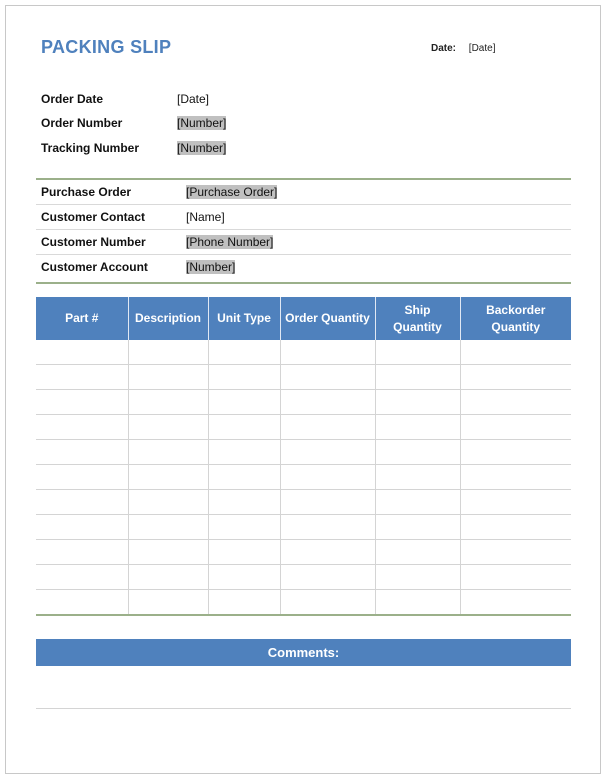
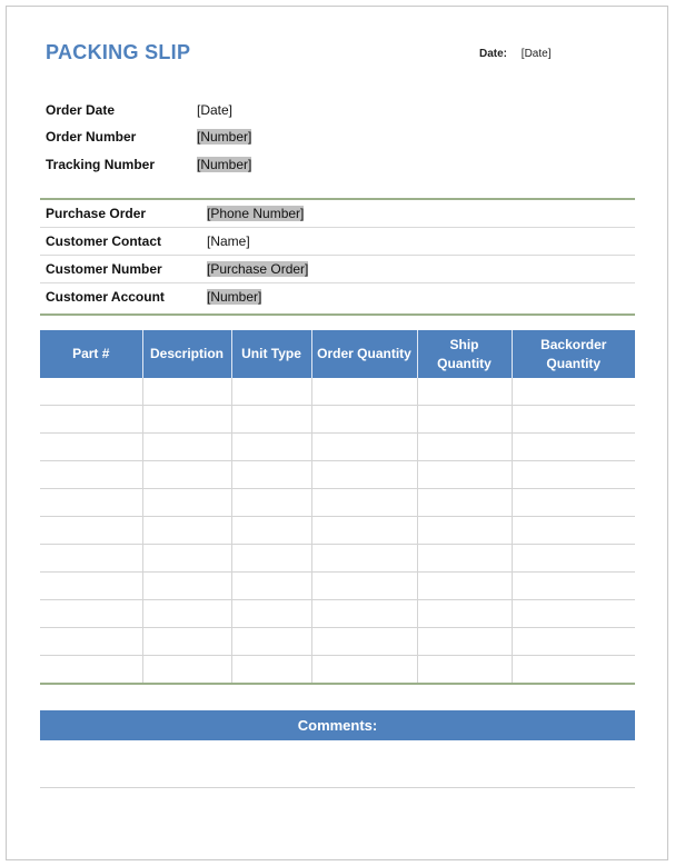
  PACKING SLIP
  Date: [Date]
  Order Date
  [Date]
  Order Number
  [Number]
  Tracking Number
  [Number]
  Purchase Order
- [Purchase Order]
+ [Phone Number]
  Customer Contact
  [Name]
  Customer Number
- [Phone Number]
+ [Purchase Order]
  Customer Account
  [Number]
  Part #	Description	Unit Type	Order Quantity	Ship Quantity	Backorder Quantity
  Comments:
